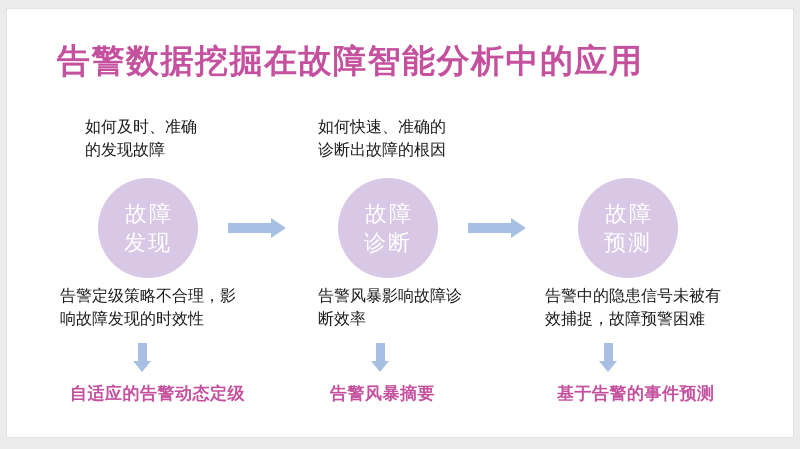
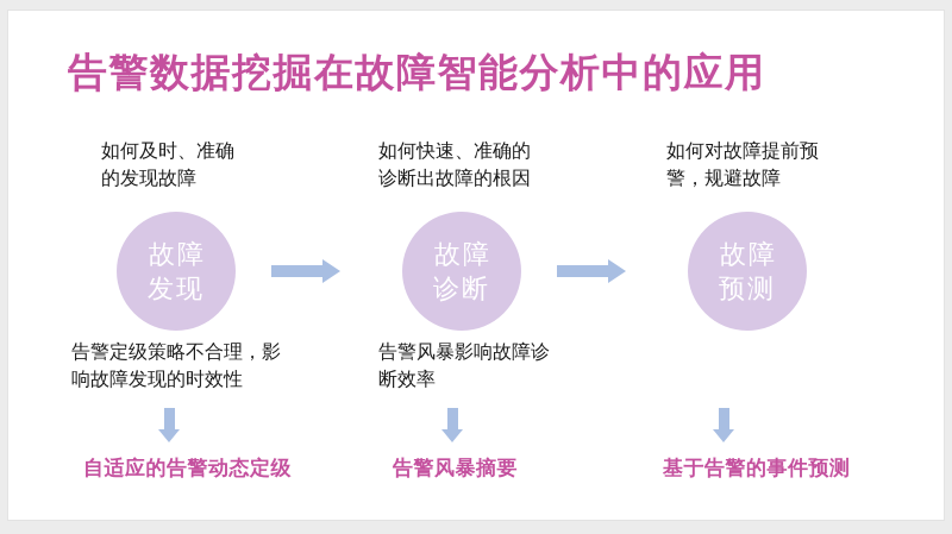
  告警数据挖掘在故障智能分析中的应用
  如何及时、准确
  的发现故障
  如何快速、准确的
  诊断出故障的根因
+ 如何对故障提前预
+ 警，规避故障
  故障
  发现
  故障
  诊断
  故障
  预测
  告警定级策略不合理，影
  响故障发现的时效性
  告警风暴影响故障诊
  断效率
- 告警中的隐患信号未被有
- 效捕捉，故障预警困难
  自适应的告警动态定级
  告警风暴摘要
  基于告警的事件预测
